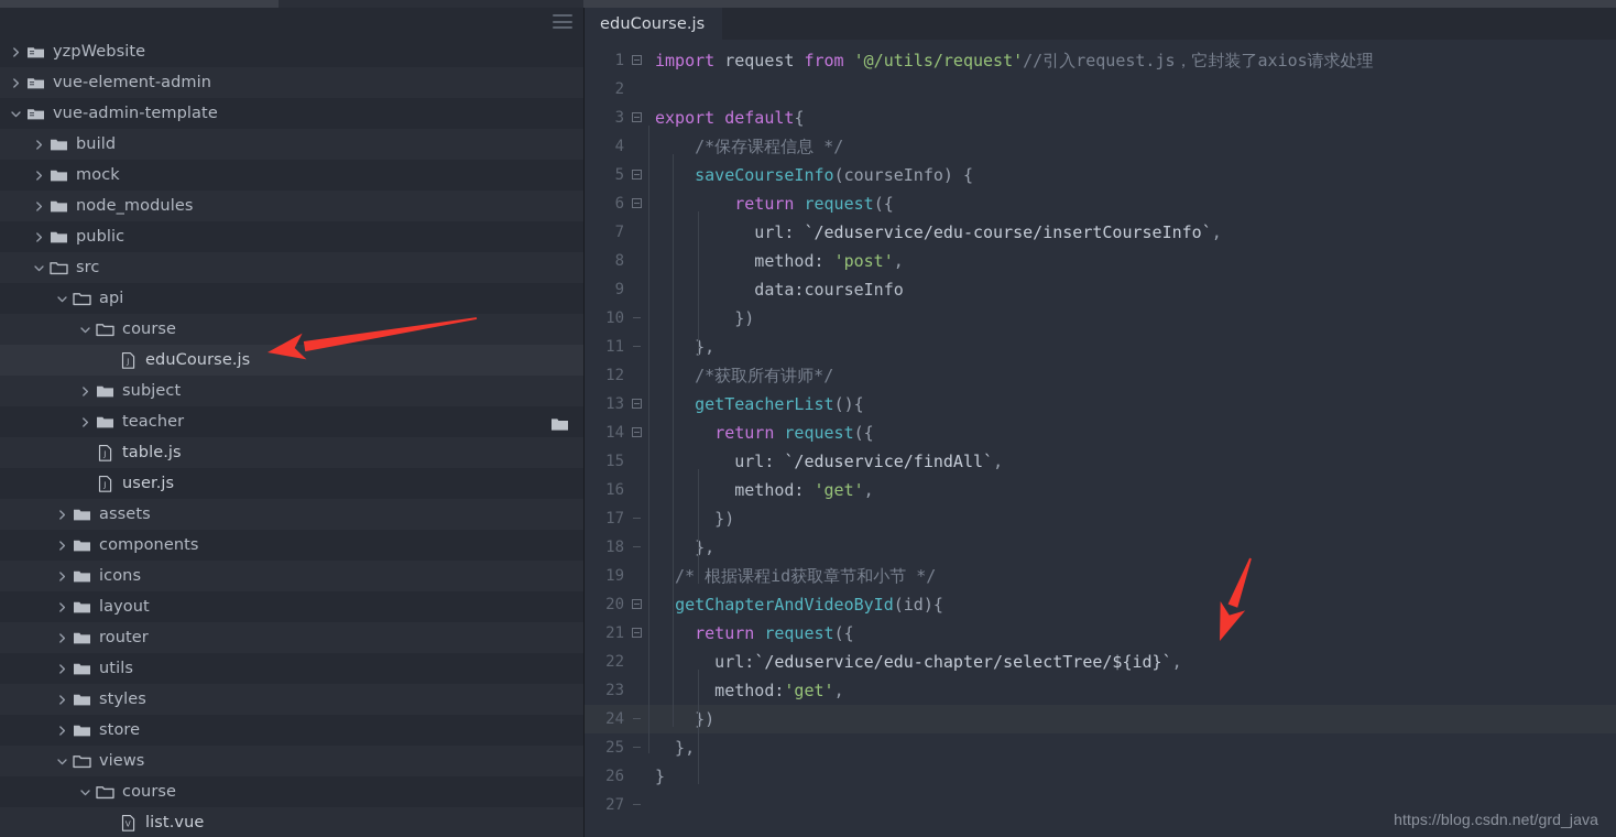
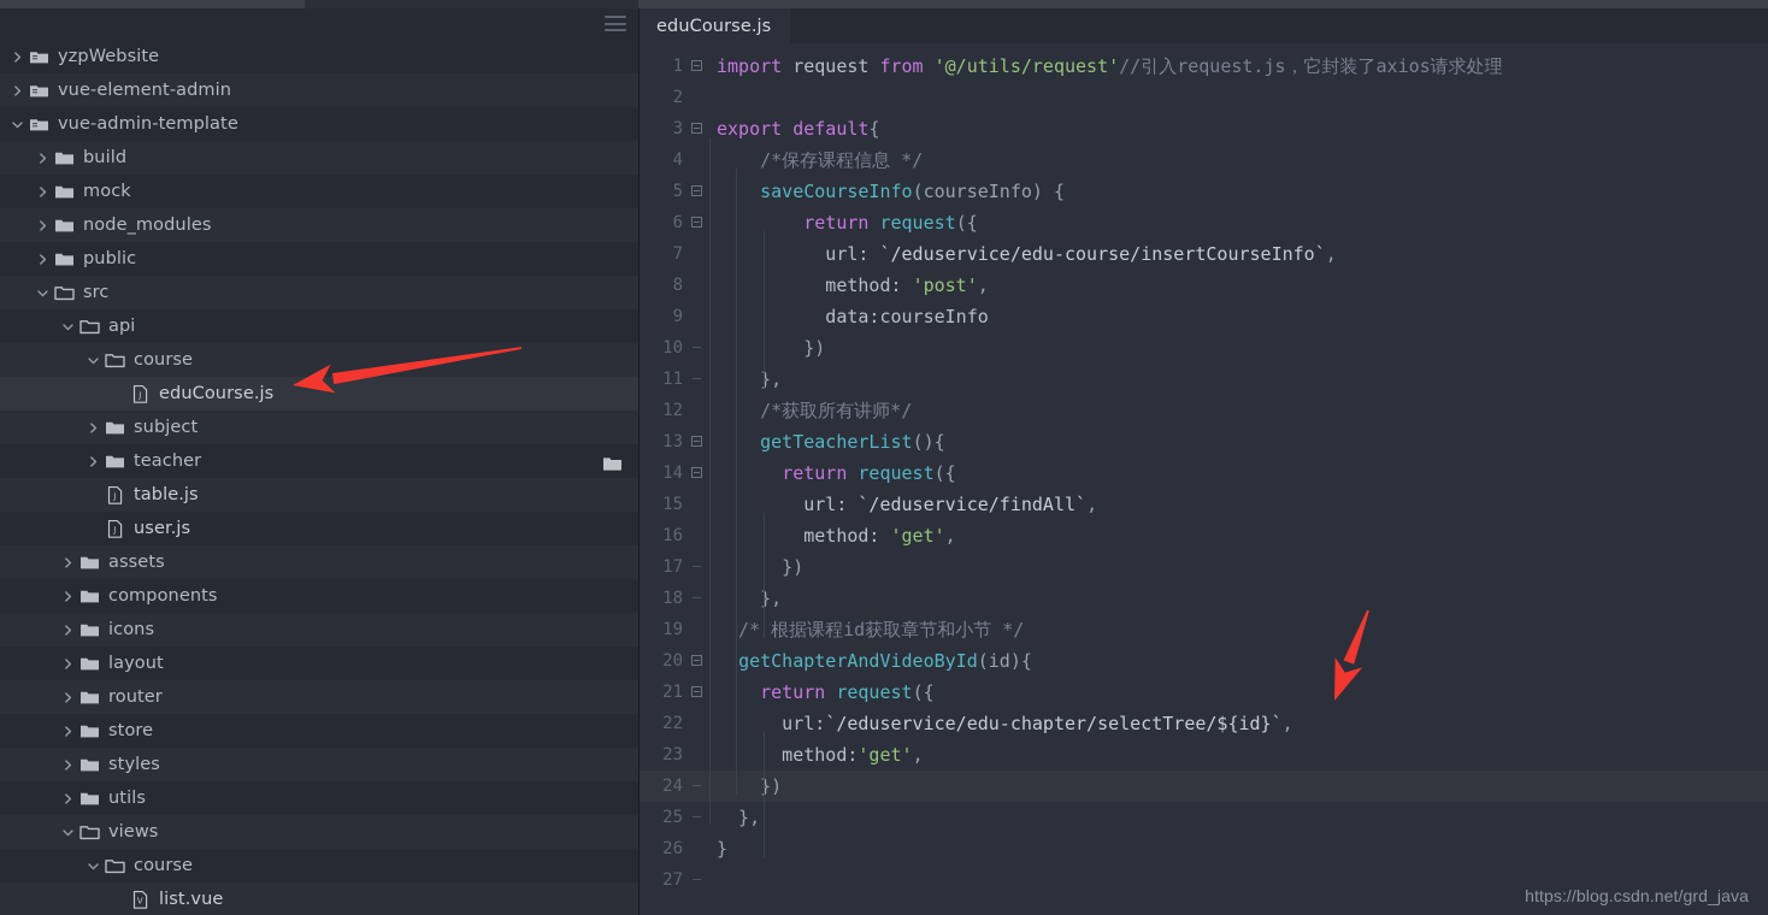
  yzpWebsite
  vue-element-admin
  vue-admin-template
  build
  mock
  node_modules
  public
  src
  api
  course
  J
  eduCourse.js
  subject
  teacher
  J
  table.js
  J
  user.js
  assets
  components
  icons
  layout
  router
- utils
+ store
  styles
- store
+ utils
  views
  course
  V
  list.vue
  eduCourse.js
  1
  import request from '@/utils/request'//引入request.js，它封装了axios请求处理
  2
  3
  export default{
  4
  /*保存课程信息 */
  5
  saveCourseInfo(courseInfo) {
  6
  return request({
  7
  url: `/eduservice/edu-course/insertCourseInfo`,
  8
  method: 'post',
  9
  data:courseInfo
  10
  })
  11
  },
  12
  /*获取所有讲师*/
  13
  getTeacherList(){
  14
  return request({
  15
  url: `/eduservice/findAll`,
  16
  method: 'get',
  17
  })
  18
  },
  19
  /* 根据课程id获取章节和小节 */
  20
  getChapterAndVideoById(id){
  21
  return request({
  22
  url:`/eduservice/edu-chapter/selectTree/${id}`,
  23
  method:'get',
  24
  })
  25
  },
  26
  }
  27
  https://blog.csdn.net/grd_java
